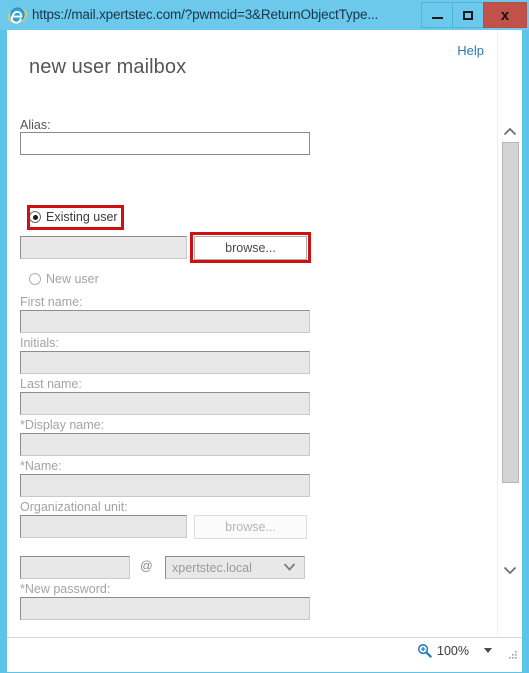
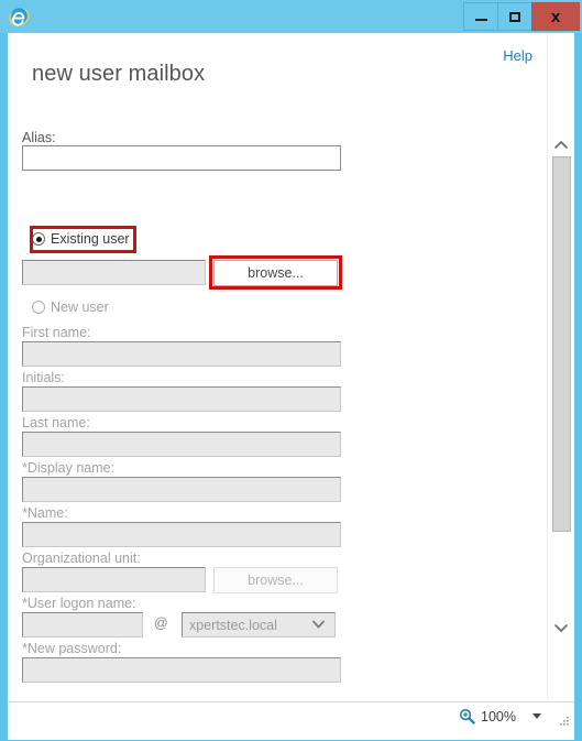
- https://mail.xpertstec.com/?pwmcid=3&ReturnObjectType...
  x
  Help
  new user mailbox
  Alias:
  Existing user
  browse...
  New user
  First name:
  Initials:
  Last name:
  *Display name:
  *Name:
  Organizational unit:
  browse...
+ *User logon name:
  @
  xpertstec.local
  *New password:
  100%
